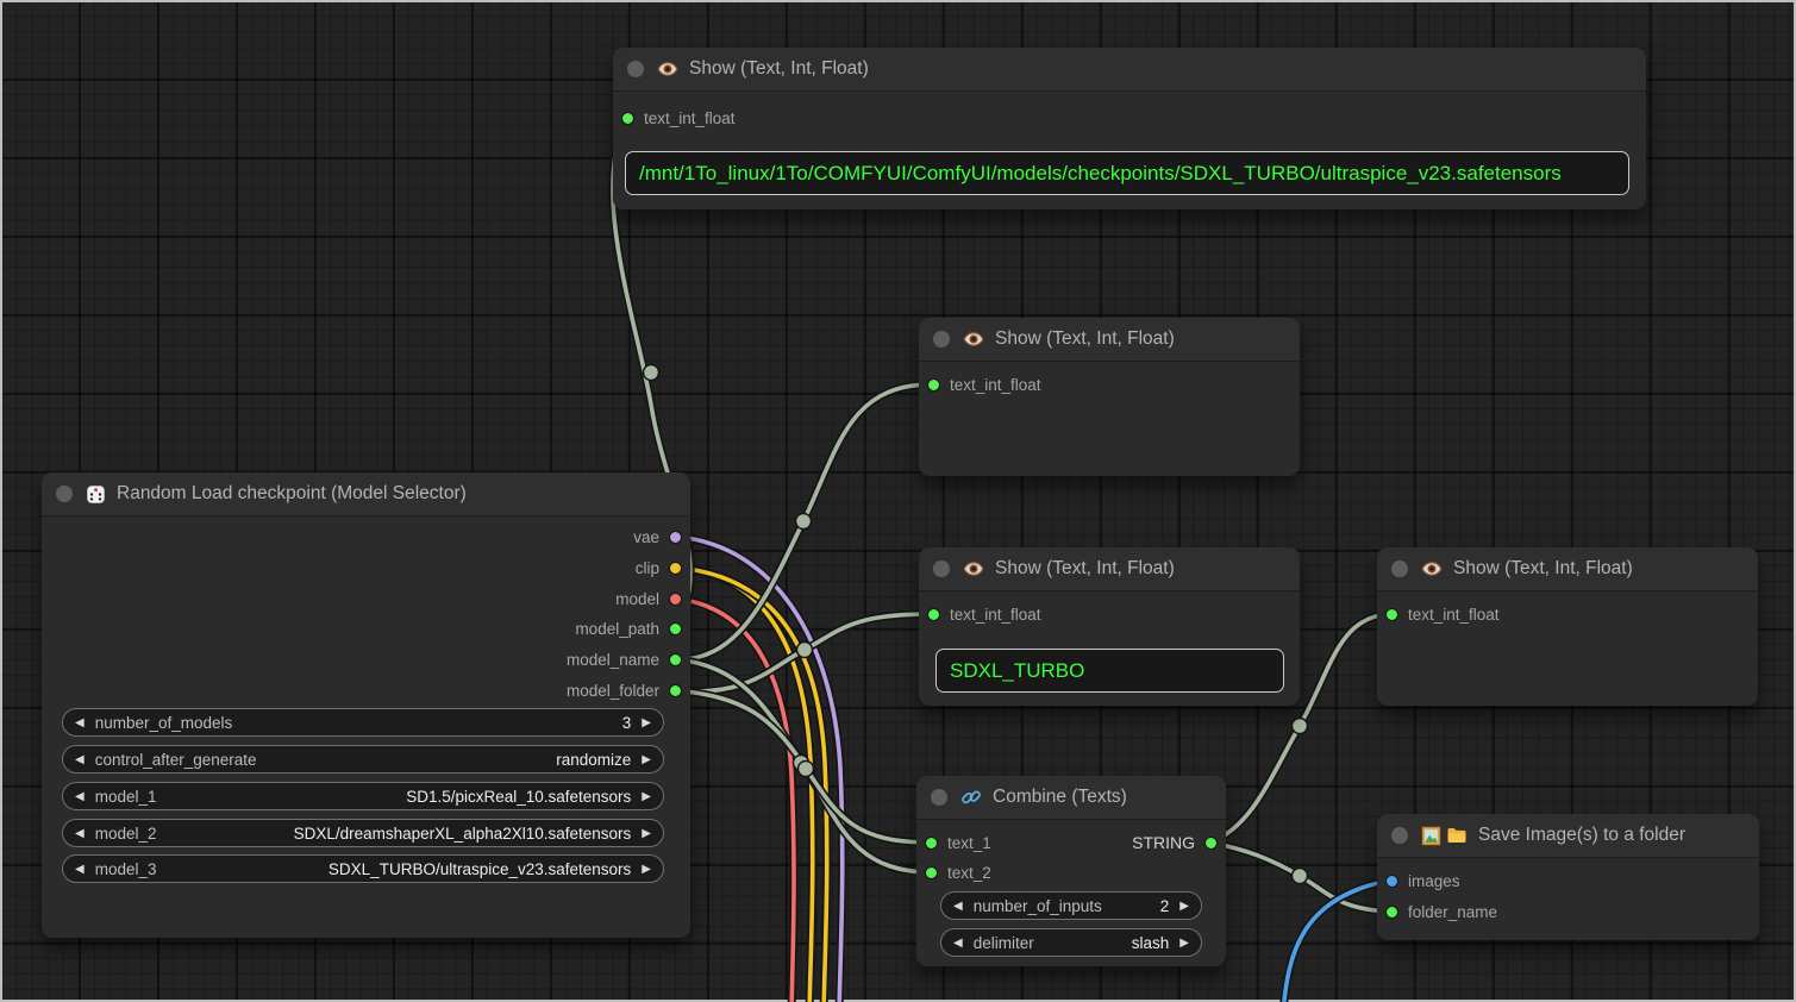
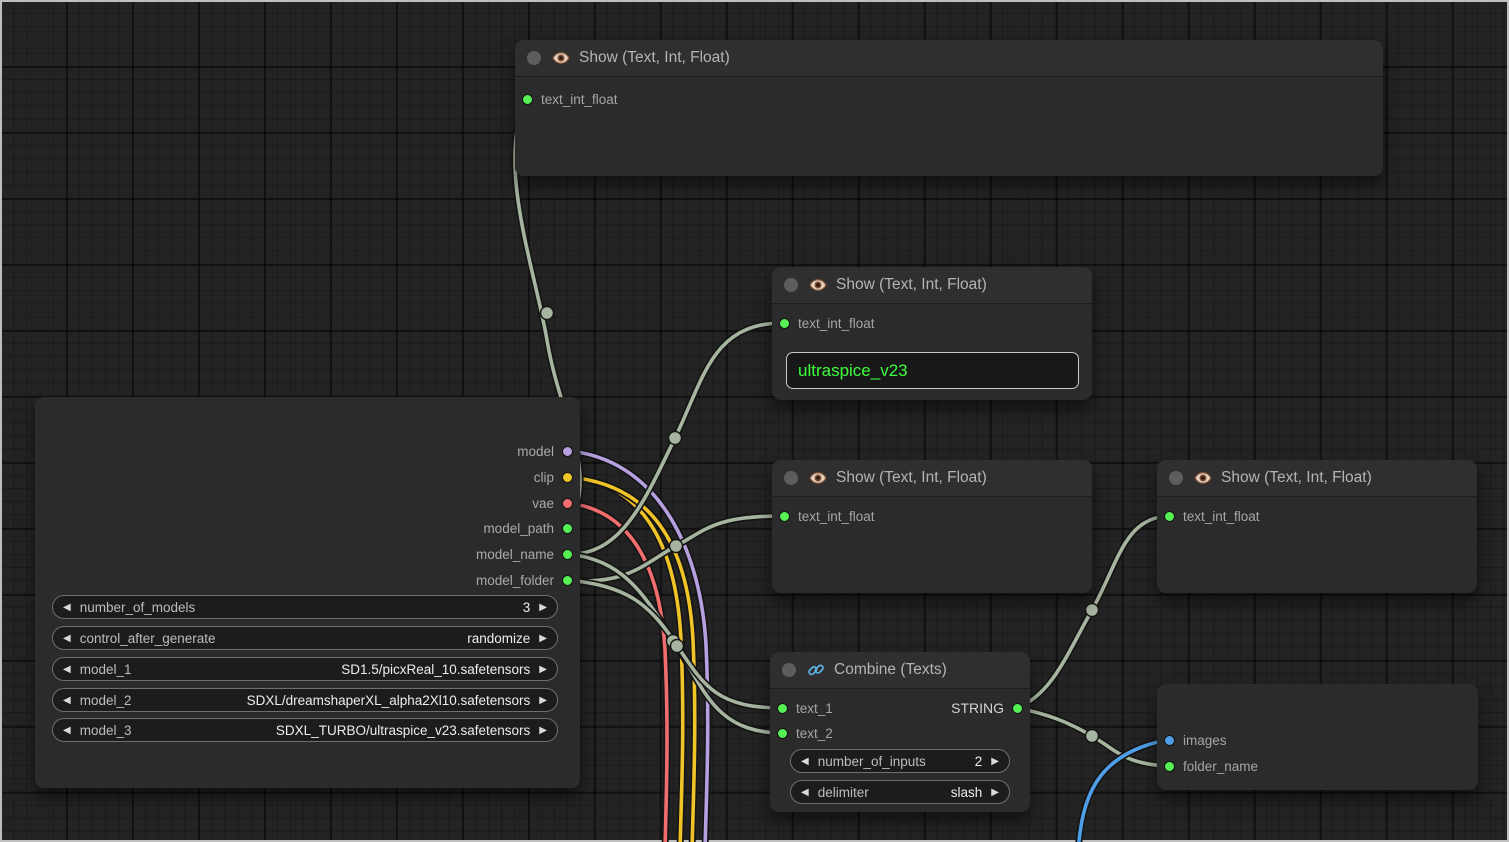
  Show (Text, Int, Float)
  text_int_float
- /mnt/1To_linux/1To/COMFYUI/ComfyUI/models/checkpoints/SDXL_TURBO/ultraspice_v23.safetensors
  Show (Text, Int, Float)
  text_int_float
+ ultraspice_v23
  Show (Text, Int, Float)
  text_int_float
- SDXL_TURBO
  Show (Text, Int, Float)
  text_int_float
- Random Load checkpoint (Model Selector)
- vae
+ model
  clip
- model
+ vae
  model_path
  model_name
  model_folder
  ◀
  number_of_models
  3
  ▶
  ◀
  control_after_generate
  randomize
  ▶
  ◀
  model_1
  SD1.5/picxReal_10.safetensors
  ▶
  ◀
  model_2
  SDXL/dreamshaperXL_alpha2Xl10.safetensors
  ▶
  ◀
  model_3
  SDXL_TURBO/ultraspice_v23.safetensors
  ▶
  Combine (Texts)
  text_1
  text_2
  STRING
  ◀
  number_of_inputs
  2
  ▶
  ◀
  delimiter
  slash
  ▶
- Save Image(s) to a folder
  images
  folder_name
